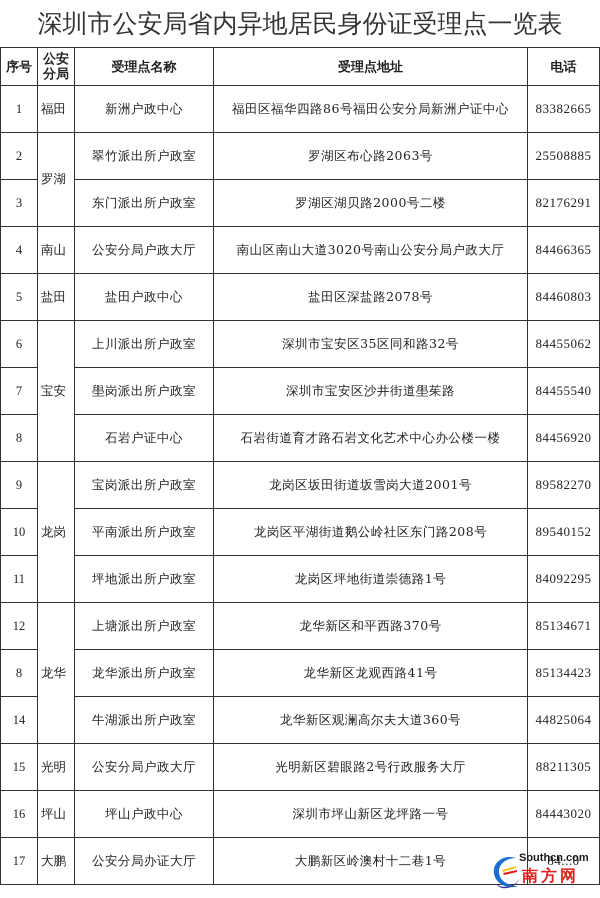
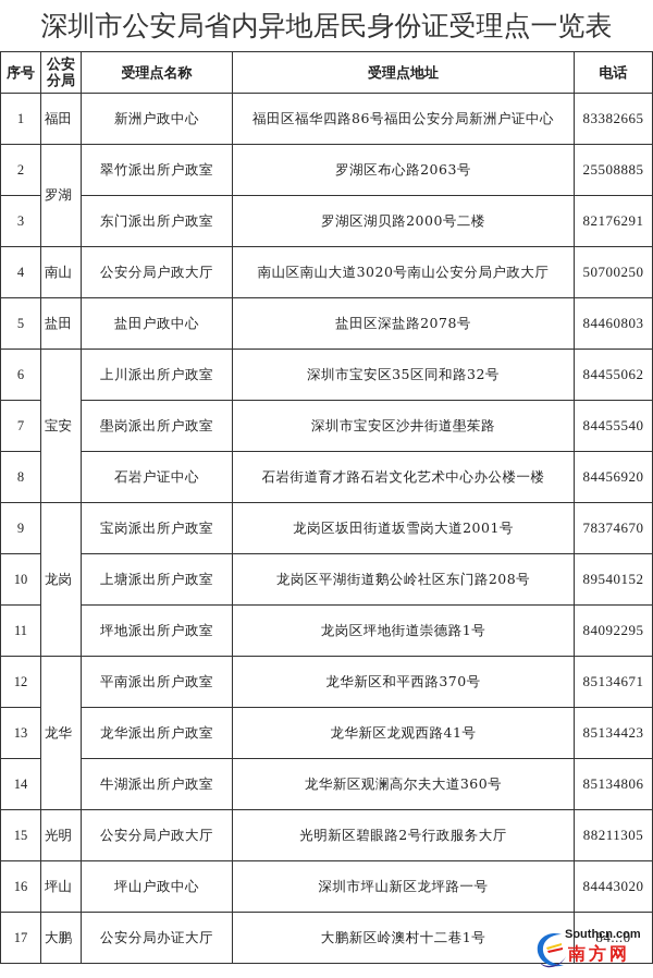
  深圳市公安局省内异地居民身份证受理点一览表
  序号	公安 分局	受理点名称	受理点地址	电话
  1	福田	新洲户政中心	福田区福华四路86号福田公安分局新洲户证中心	83382665
  2	罗湖	翠竹派出所户政室	罗湖区布心路2063号	25508885
  3	东门派出所户政室	罗湖区湖贝路2000号二楼	82176291
- 4	南山	公安分局户政大厅	南山区南山大道3020号南山公安分局户政大厅	84466365
+ 4	南山	公安分局户政大厅	南山区南山大道3020号南山公安分局户政大厅	50700250
  5	盐田	盐田户政中心	盐田区深盐路2078号	84460803
  6	宝安	上川派出所户政室	深圳市宝安区35区同和路32号	84455062
  7	壆岗派出所户政室	深圳市宝安区沙井街道壆茱路	84455540
  8	石岩户证中心	石岩街道育才路石岩文化艺术中心办公楼一楼	84456920
- 9	龙岗	宝岗派出所户政室	龙岗区坂田街道坂雪岗大道2001号	89582270
+ 9	龙岗	宝岗派出所户政室	龙岗区坂田街道坂雪岗大道2001号	78374670
- 10	平南派出所户政室	龙岗区平湖街道鹅公岭社区东门路208号	89540152
+ 10	上塘派出所户政室	龙岗区平湖街道鹅公岭社区东门路208号	89540152
  11	坪地派出所户政室	龙岗区坪地街道崇德路1号	84092295
- 12	龙华	上塘派出所户政室	龙华新区和平西路370号	85134671
+ 12	龙华	平南派出所户政室	龙华新区和平西路370号	85134671
- 8	龙华派出所户政室	龙华新区龙观西路41号	85134423
+ 13	龙华派出所户政室	龙华新区龙观西路41号	85134423
- 14	牛湖派出所户政室	龙华新区观澜高尔夫大道360号	44825064
+ 14	牛湖派出所户政室	龙华新区观澜高尔夫大道360号	85134806
  15	光明	公安分局户政大厅	光明新区碧眼路2号行政服务大厅	88211305
  16	坪山	坪山户政中心	深圳市坪山新区龙坪路一号	84443020
  17	大鹏	公安分局办证大厅	大鹏新区岭澳村十二巷1号	84...0
  Southcn.com
  南方网
